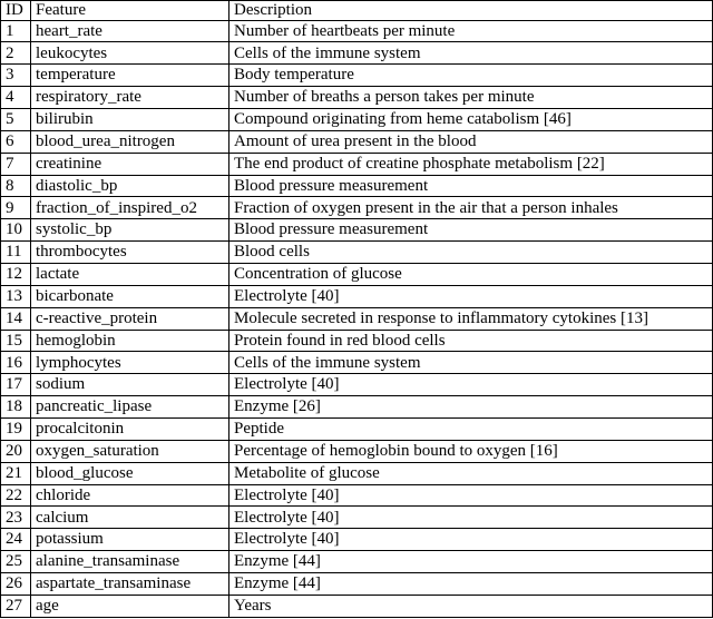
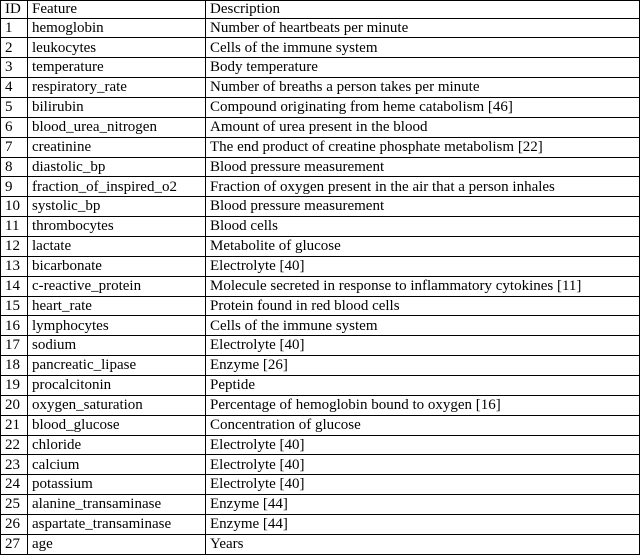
  ID	Feature	Description
- 1	heart_rate	Number of heartbeats per minute
+ 1	hemoglobin	Number of heartbeats per minute
  2	leukocytes	Cells of the immune system
  3	temperature	Body temperature
  4	respiratory_rate	Number of breaths a person takes per minute
  5	bilirubin	Compound originating from heme catabolism [46]
  6	blood_urea_nitrogen	Amount of urea present in the blood
  7	creatinine	The end product of creatine phosphate metabolism [22]
  8	diastolic_bp	Blood pressure measurement
  9	fraction_of_inspired_o2	Fraction of oxygen present in the air that a person inhales
  10	systolic_bp	Blood pressure measurement
  11	thrombocytes	Blood cells
- 12	lactate	Concentration of glucose
+ 12	lactate	Metabolite of glucose
  13	bicarbonate	Electrolyte [40]
- 14	c-reactive_protein	Molecule secreted in response to inflammatory cytokines [13]
+ 14	c-reactive_protein	Molecule secreted in response to inflammatory cytokines [11]
- 15	hemoglobin	Protein found in red blood cells
+ 15	heart_rate	Protein found in red blood cells
  16	lymphocytes	Cells of the immune system
  17	sodium	Electrolyte [40]
  18	pancreatic_lipase	Enzyme [26]
  19	procalcitonin	Peptide
  20	oxygen_saturation	Percentage of hemoglobin bound to oxygen [16]
- 21	blood_glucose	Metabolite of glucose
+ 21	blood_glucose	Concentration of glucose
  22	chloride	Electrolyte [40]
  23	calcium	Electrolyte [40]
  24	potassium	Electrolyte [40]
  25	alanine_transaminase	Enzyme [44]
  26	aspartate_transaminase	Enzyme [44]
  27	age	Years
